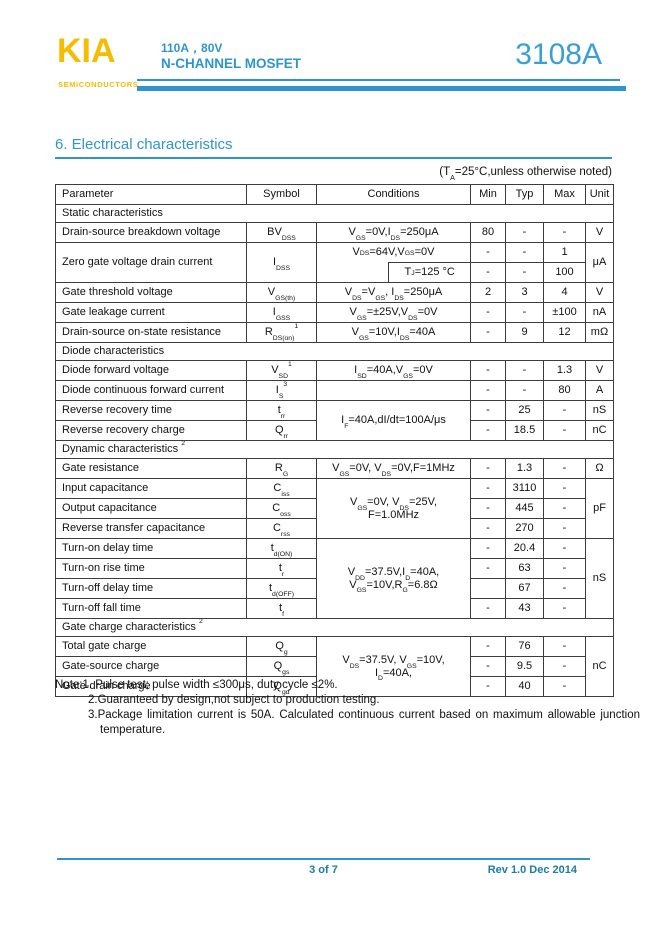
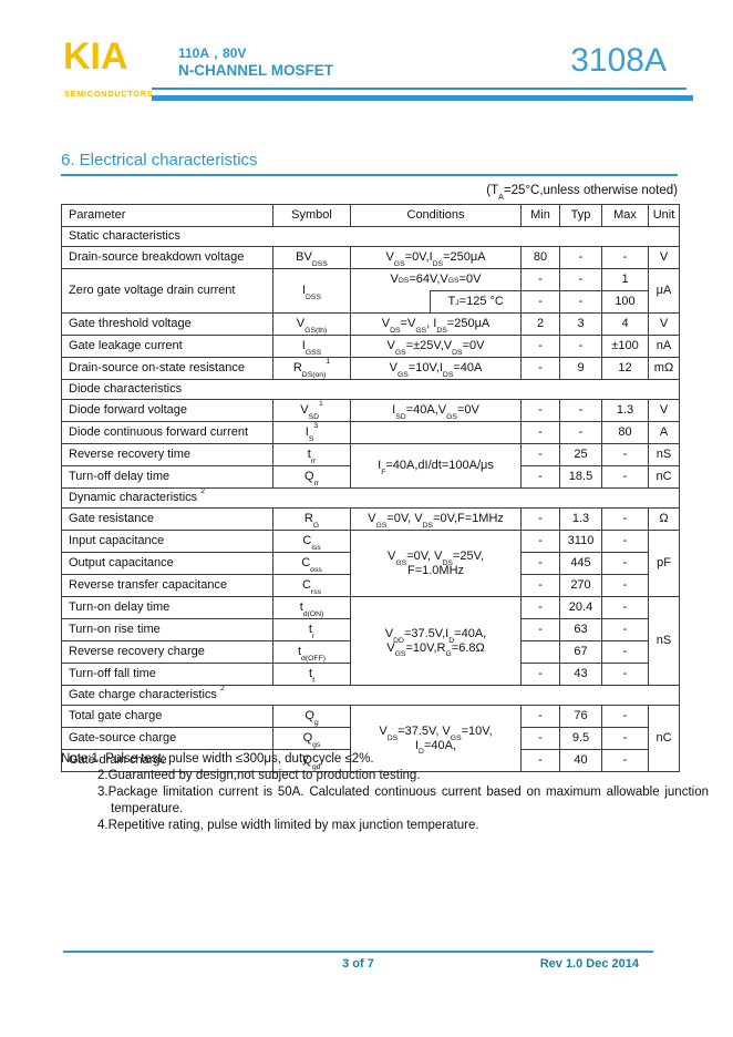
  KIA
  SEMICONDUCTORS
  110A，80V
  N-CHANNEL MOSFET
  3108A
  6. Electrical characteristics
  (TA=25°C,unless otherwise noted)
  Parameter	Symbol	Conditions	Min	Typ	Max	Unit
  Static characteristics
  Drain-source breakdown voltage	BV	V =0V,I =250μA	80	-	-	V
  Zero gate voltage drain current	I	V =64V,V =0VT =125 °C	-	-	1	μA
  -	-	100
  Gate threshold voltage	V	V =V , I =250μA	2	3	4	V
  Gate leakage current	I	V =±25V,V =0V	-	-	±100	nA
  Drain-source on-state resistance	R	V =10V,I =40A	-	9	12	mΩ
  Diode characteristics
  Diode forward voltage	V	I =40A,V =0V	-	-	1.3	V
  Diode continuous forward current	I		-	-	80	A
  Reverse recovery time	t	I =40A,dI/dt=100A/μs	-	25	-	nS
- Reverse recovery charge	Q	-	18.5	-	nC
+ Turn-off delay time	Q	-	18.5	-	nC
  Dynamic characteristics
  Gate resistance	R	V =0V, V =0V,F=1MHz	-	1.3	-	Ω
  Input capacitance	C	V =0V, V =25V,F=1.0MHz	-	3110	-	pF
  Output capacitance	C	-	445	-
  Reverse transfer capacitance	C	-	270	-
  Turn-on delay time	t	V =37.5V,I =40A,V =10V,R =6.8Ω	-	20.4	-	nS
  Turn-on rise time	t	-	63	-
- Turn-off delay time	t		67	-
+ Reverse recovery charge	t		67	-
  Turn-off fall time	t	-	43	-
  Gate charge characteristics
  Total gate charge	Q	V =37.5V, V =10V,I =40A,	-	76	-	nC
  Gate-source charge	Q	-	9.5	-
  Gate-drain charge	Q	-	40	-
  Note:1. Pulse test; pulse width ≤300μs, duty cycle ≤2%.
  2.Guaranteed by design,not subject to production testing.
  3.Package limitation current is 50A. Calculated continuous current based on maximum allowable junction temperature.
+ 4.Repetitive rating, pulse width limited by max junction temperature.
  3 of 7
  Rev 1.0 Dec 2014
